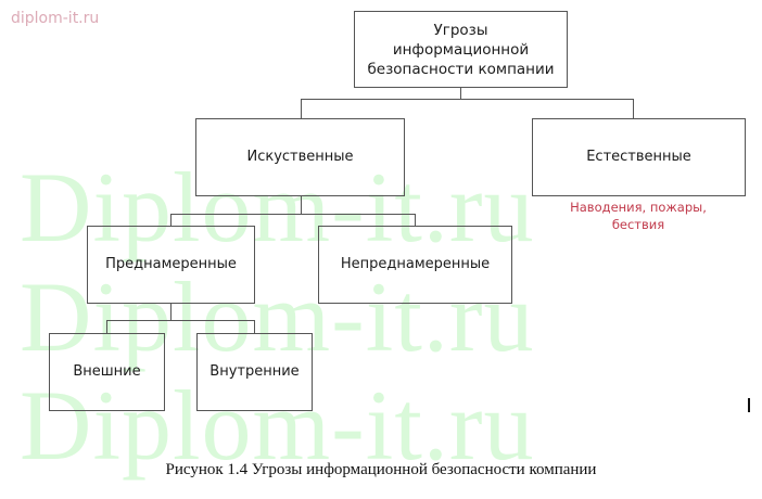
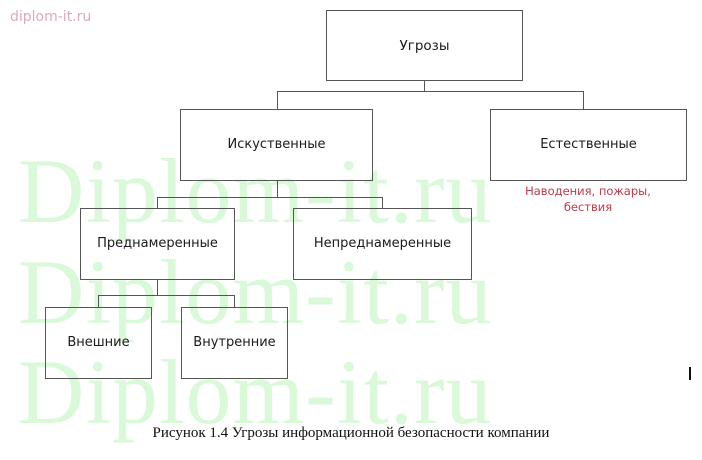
  diplom-it.ru
  Diplom-it.ru
  Diplom-it.ru
  Diplom-it.ru
  Угрозы
- информационной
- безопасности компании
  Искуственные
  Естественные
  Наводения, пожары,
  бествия
  Преднамеренные
  Непреднамеренные
  Внешние
  Внутренние
  Рисунок 1.4 Угрозы информационной безопасности компании
